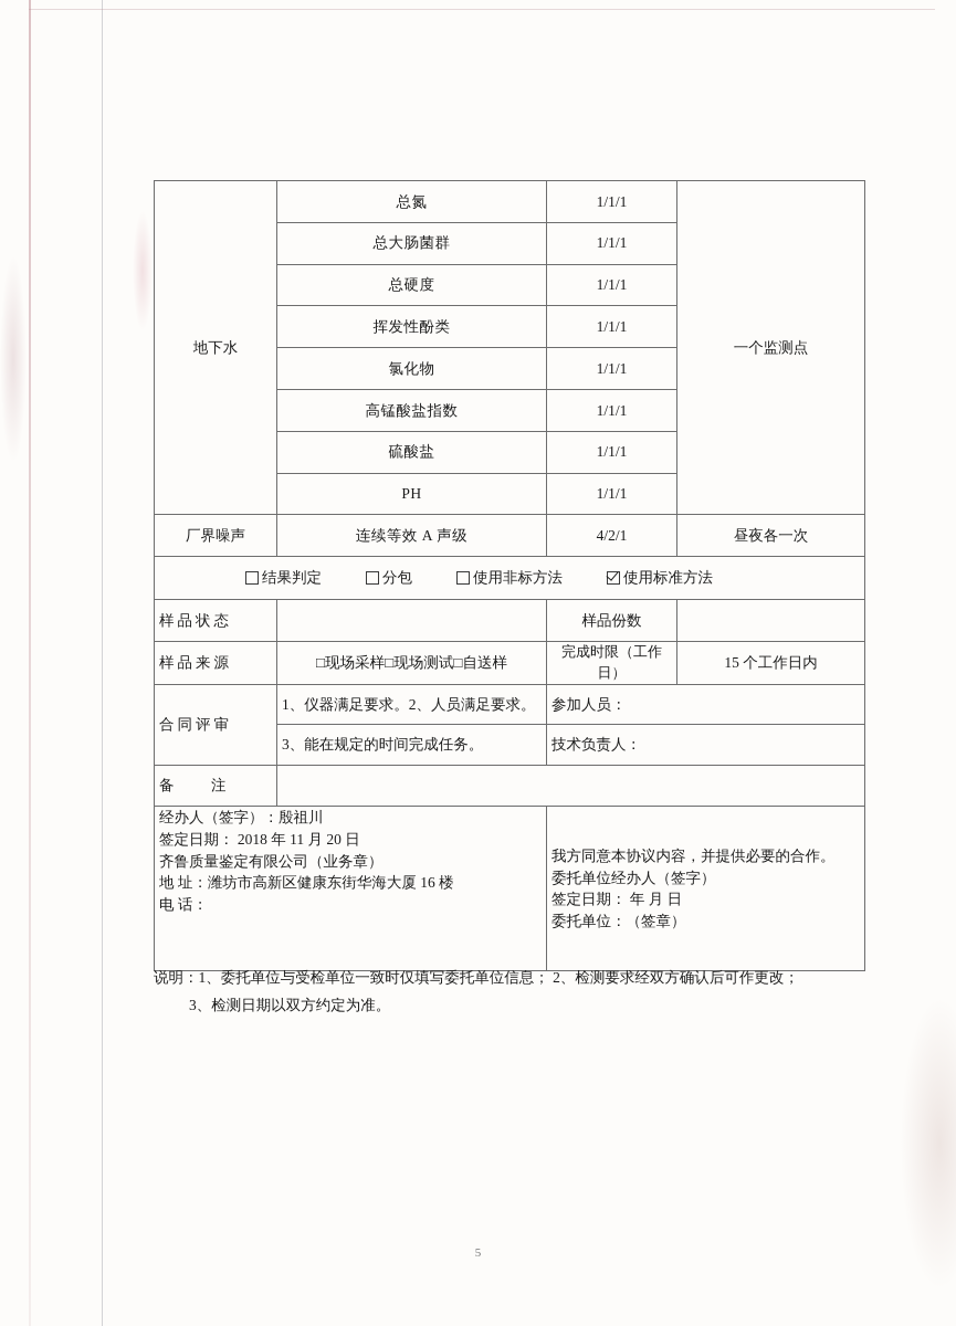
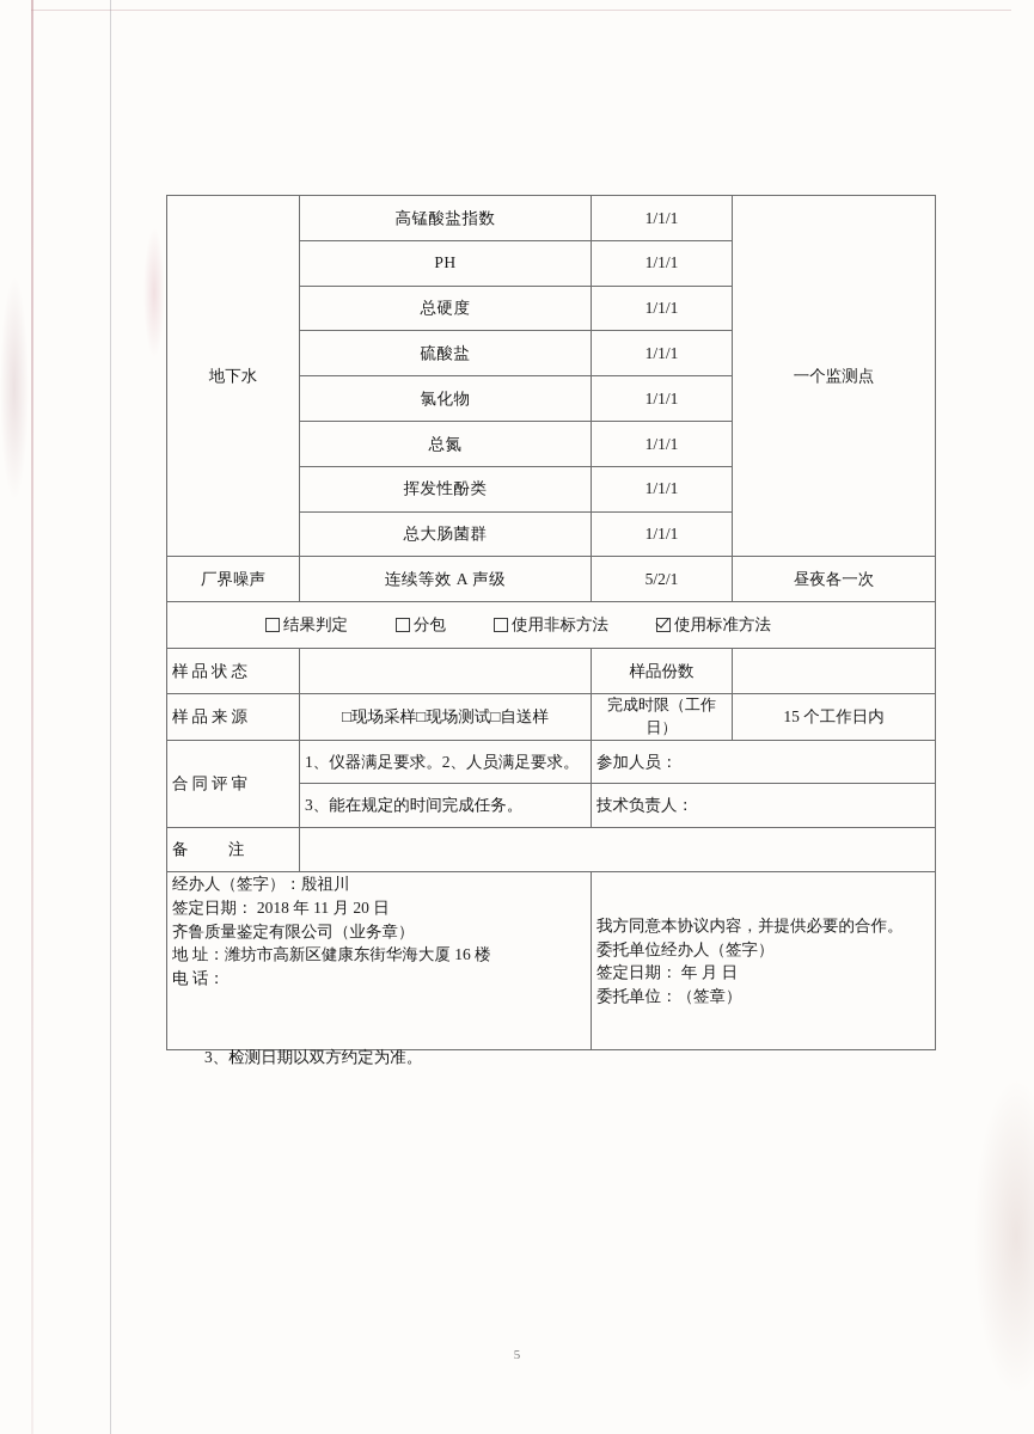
- 地下水	总氮	1/1/1	一个监测点
+ 地下水	高锰酸盐指数	1/1/1	一个监测点
- 总大肠菌群	1/1/1
+ PH	1/1/1
  总硬度	1/1/1
- 挥发性酚类	1/1/1
+ 硫酸盐	1/1/1
  氯化物	1/1/1
- 高锰酸盐指数	1/1/1
+ 总氮	1/1/1
- 硫酸盐	1/1/1
+ 挥发性酚类	1/1/1
- PH	1/1/1
+ 总大肠菌群	1/1/1
- 厂界噪声	连续等效 A 声级	4/2/1	昼夜各一次
+ 厂界噪声	连续等效 A 声级	5/2/1	昼夜各一次
  结果判定 分包 使用非标方法 使用标准方法
  样品状态		样品份数
  样品来源	□现场采样□现场测试□自送样	完成时限（工作日）	15 个工作日内
  合同评审	1、仪器满足要求。2、人员满足要求。	参加人员：
  3、能在规定的时间完成任务。	技术负责人：
  备 注
  经办人（签字）：殷祖川 签定日期： 2018 年 11 月 20 日 齐鲁质量鉴定有限公司（业务章） 地 址：潍坊市高新区健康东街华海大厦 16 楼 电 话：	我方同意本协议内容，并提供必要的合作。 委托单位经办人（签字） 签定日期： 年 月 日 委托单位：（签章）
- 说明：1、委托单位与受检单位一致时仅填写委托单位信息； 2、检测要求经双方确认后可作更改；
  3、检测日期以双方约定为准。
  5
